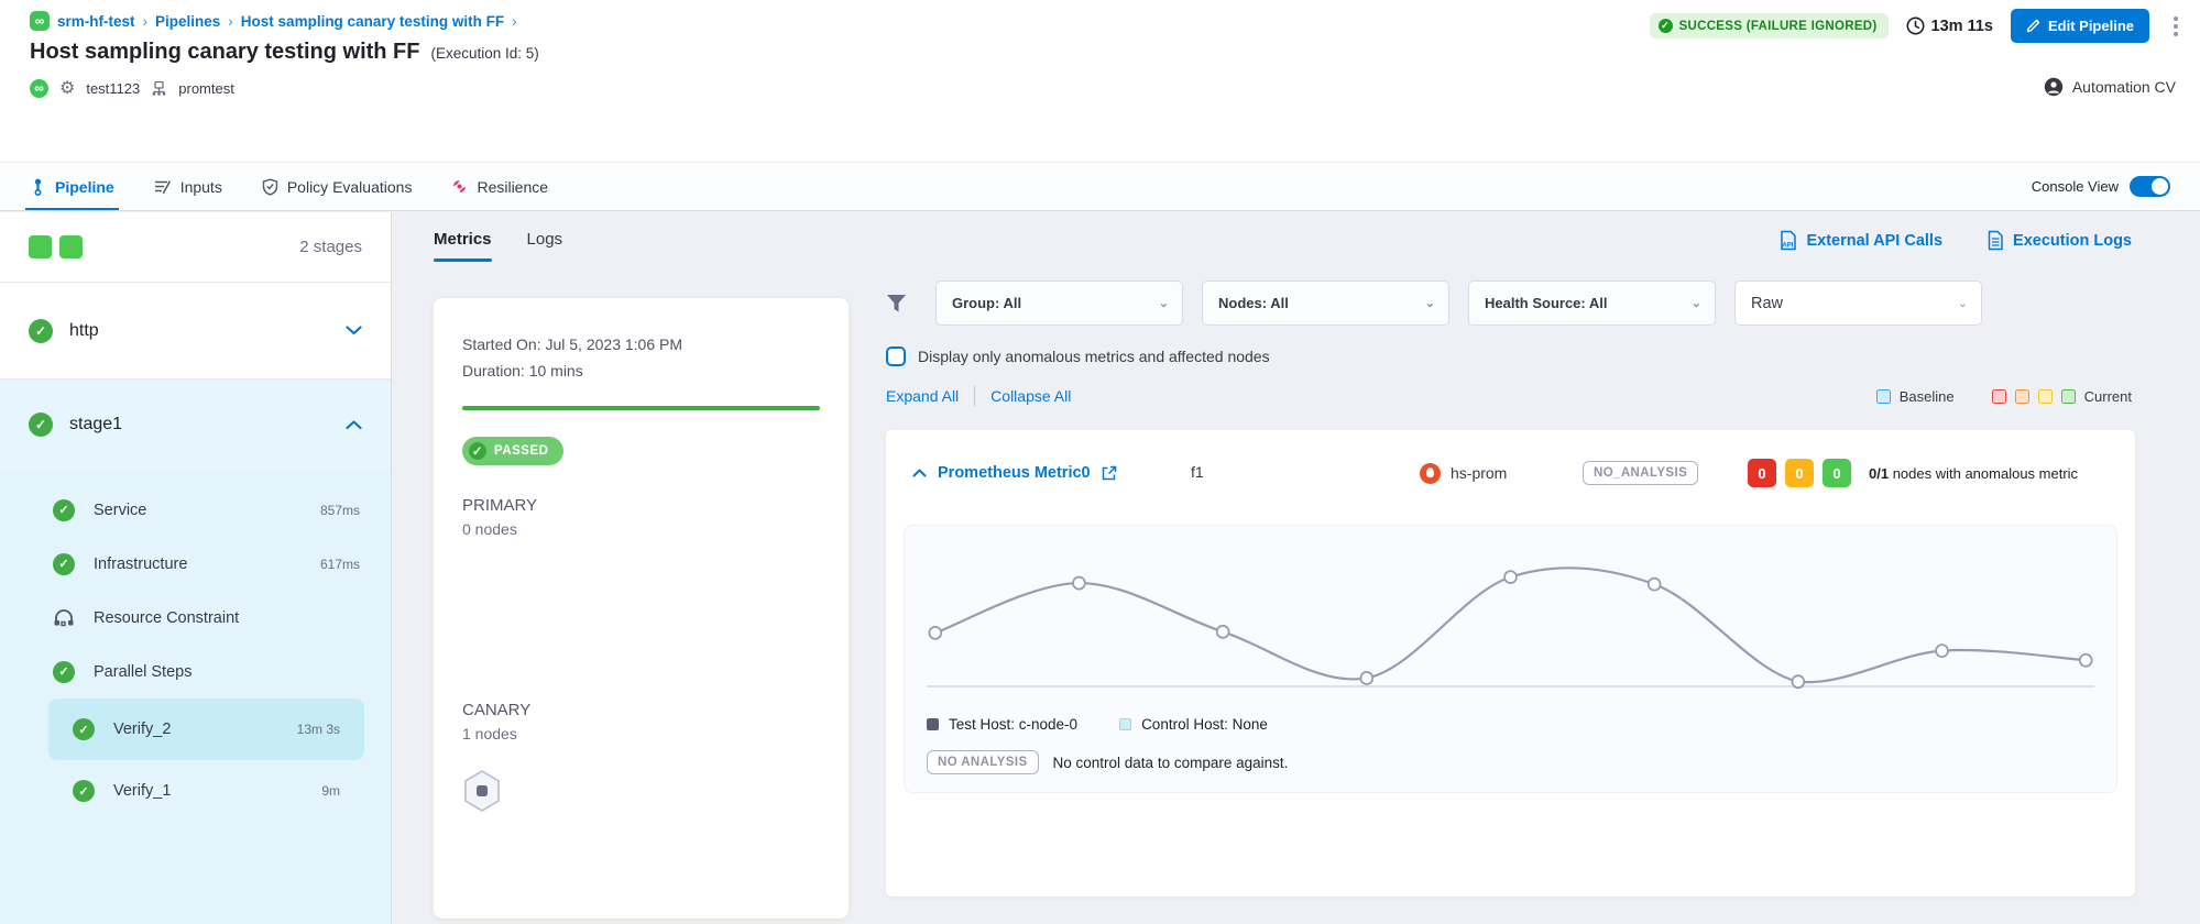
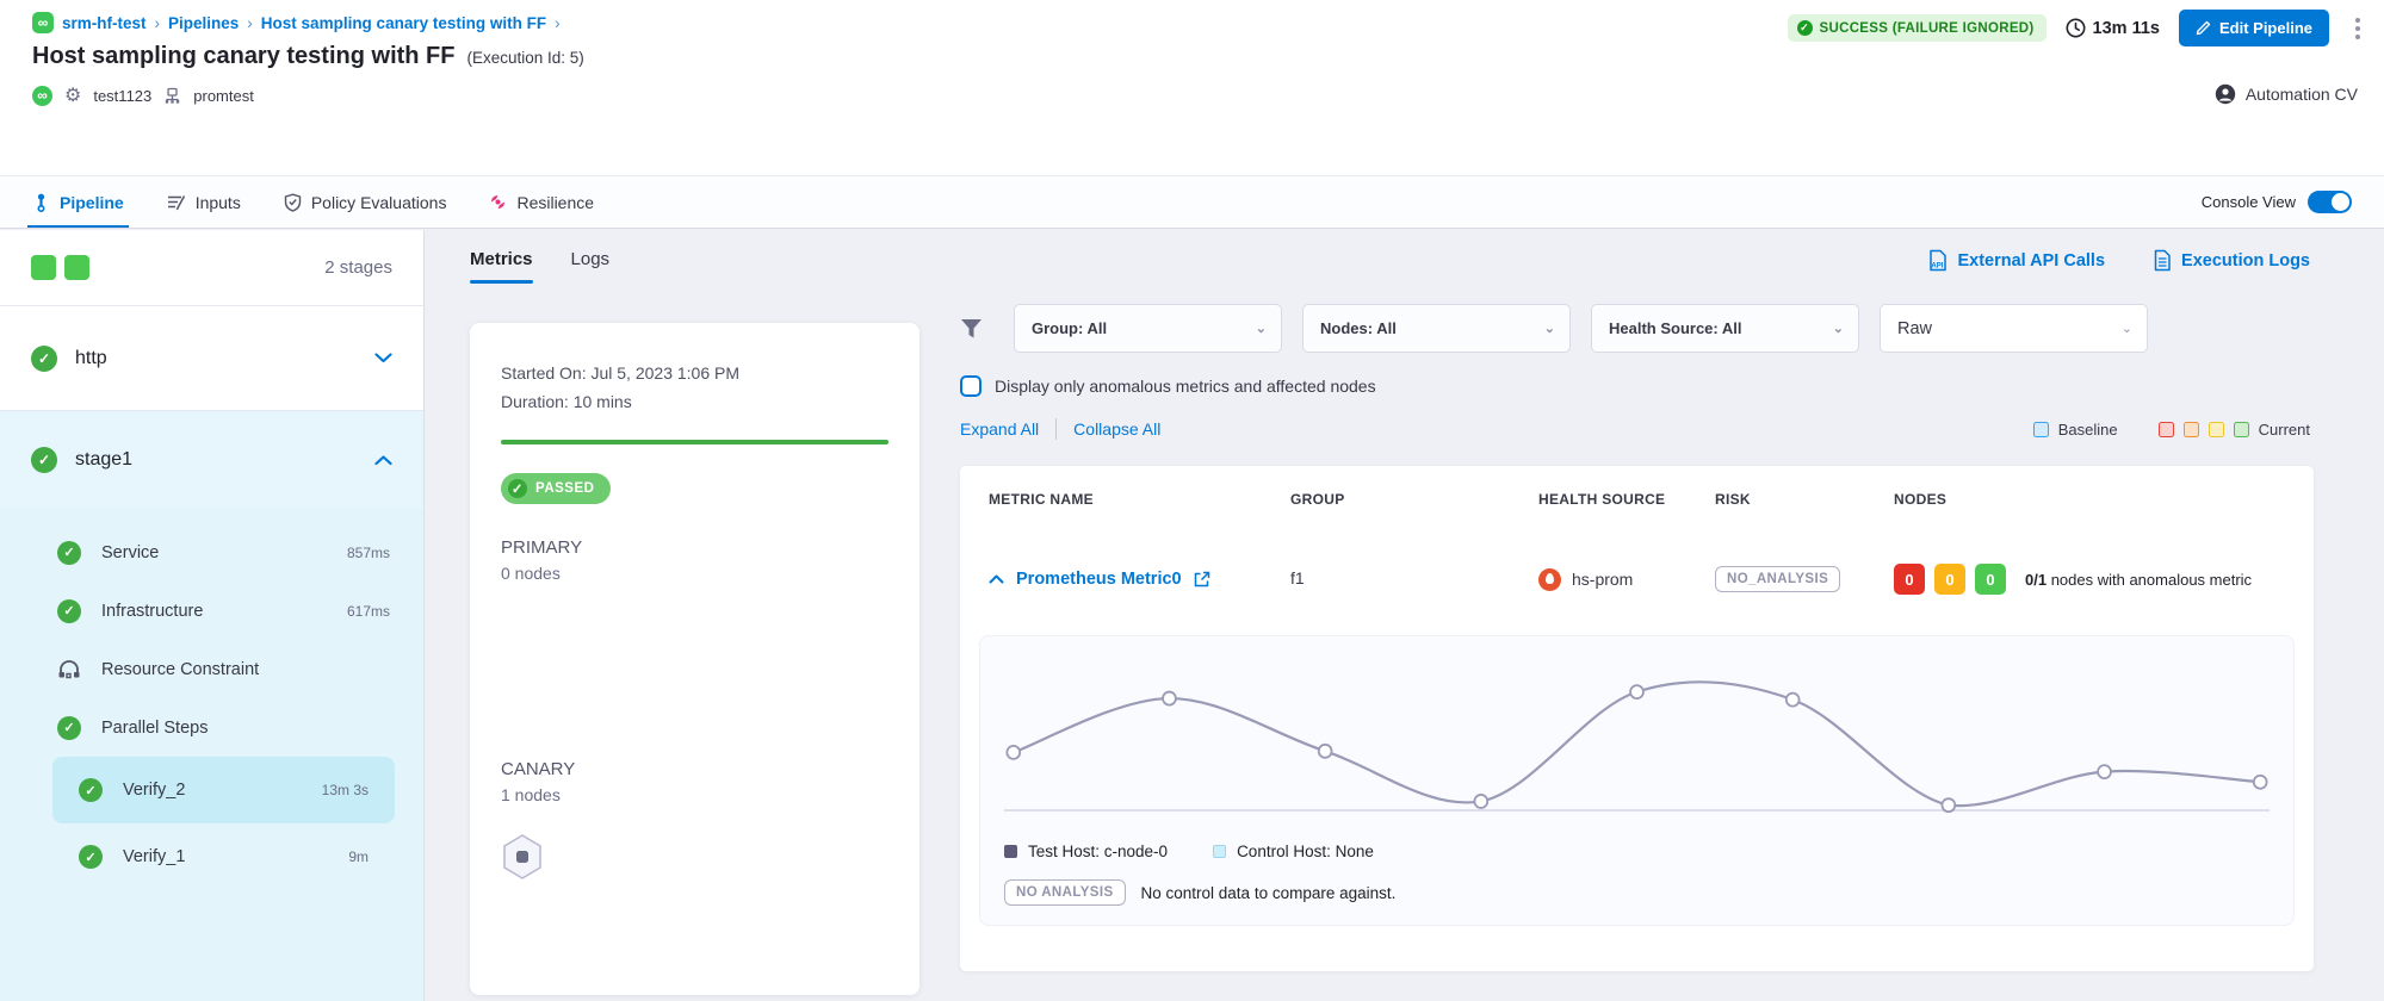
  ∞
  srm-hf-test
  ›
  Pipelines
  ›
  Host sampling canary testing with FF
  ›
  ✓
  SUCCESS (FAILURE IGNORED)
  13m 11s
  Edit Pipeline
  Host sampling canary testing with FF
  (Execution Id: 5)
  ∞
  ⚙
  test1123
  promtest
  Automation CV
  Pipeline
  Inputs
  Policy Evaluations
  Resilience
  Console View
  2 stages
  ✓
  http
  ✓
  stage1
  ✓
  Service
  857ms
  ✓
  Infrastructure
  617ms
  Resource Constraint
  ✓
  Parallel Steps
  ✓
  Verify_2
  13m 3s
  ✓
  Verify_1
  9m
  Metrics
  Logs
  Started On: Jul 5, 2023 1:06 PM
  Duration: 10 mins
  ✓
  PASSED
  PRIMARY
  0 nodes
  CANARY
  1 nodes
  External API Calls
  Execution Logs
  Group: All
  ⌄
  Nodes: All
  ⌄
  Health Source: All
  ⌄
  Raw
  ⌄
  Display only anomalous metrics and affected nodes
  Expand All
  Collapse All
  Baseline
  Current
+ METRIC NAME
+ GROUP
+ HEALTH SOURCE
+ RISK
+ NODES
  Prometheus Metric0
  f1
  hs-prom
  NO_ANALYSIS
  0
  0
  0
  0/1 nodes with anomalous metric
  Test Host: c-node-0
  Control Host: None
  NO ANALYSIS
  No control data to compare against.
